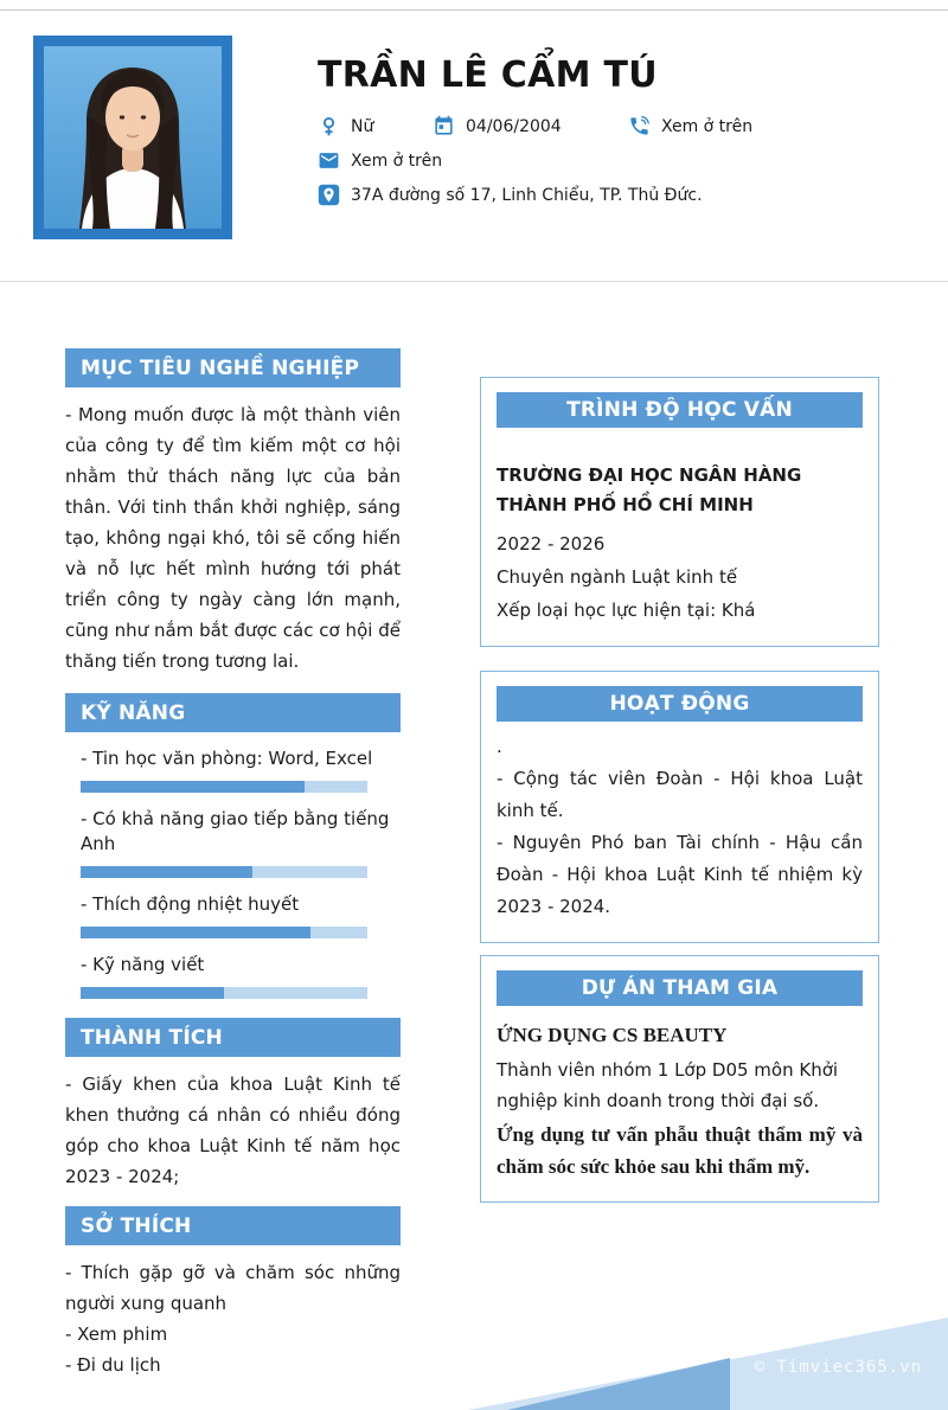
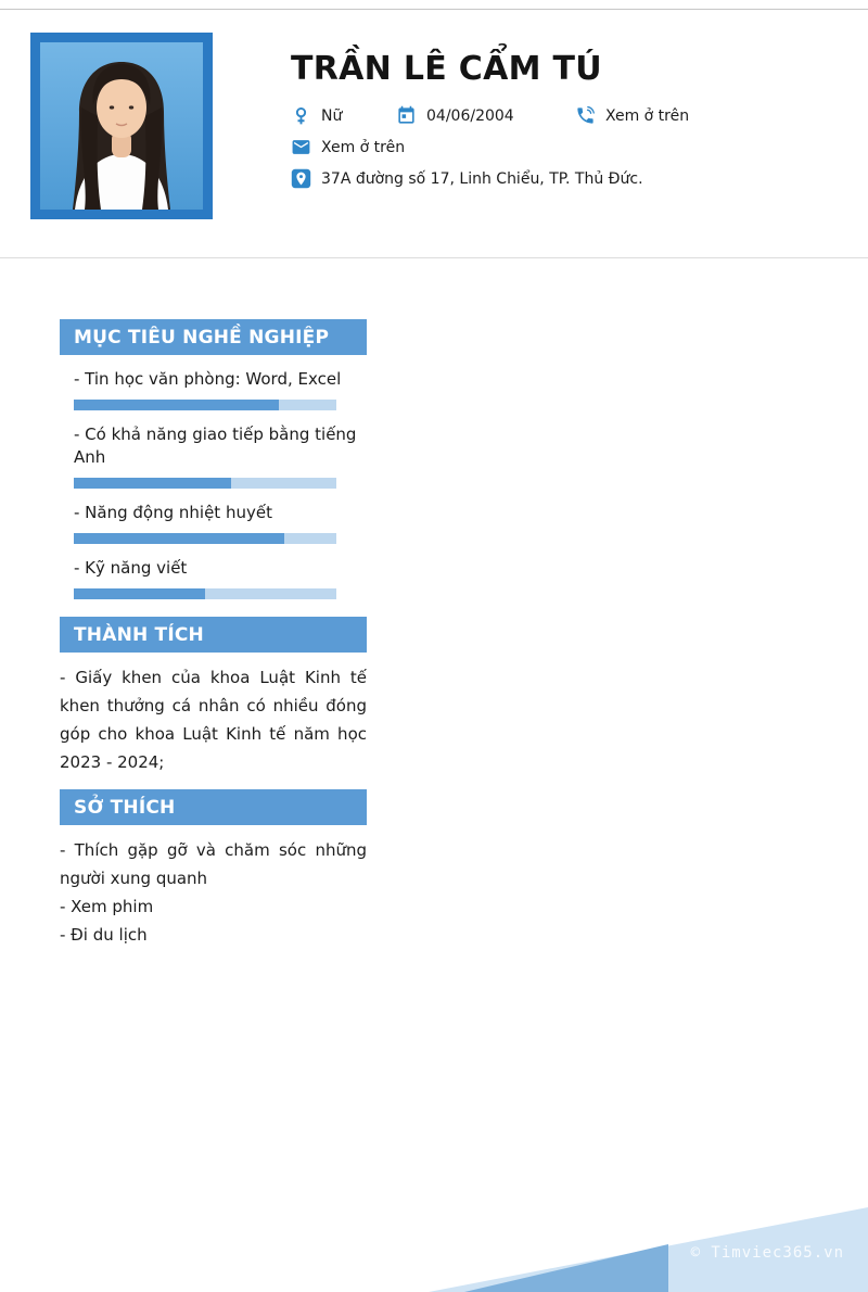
  TRẦN LÊ CẨM TÚ
  Nữ
  04/06/2004
  Xem ở trên
  Xem ở trên
  37A đường số 17, Linh Chiểu, TP. Thủ Đức.
  MỤC TIÊU NGHỀ NGHIỆP
- - Mong muốn được là một thành viên của công ty để tìm kiếm một cơ hội nhằm thử thách năng lực của bản thân. Với tinh thần khởi nghiệp, sáng tạo, không ngại khó, tôi sẽ cống hiến và nỗ lực hết mình hướng tới phát triển công ty ngày càng lớn mạnh, cũng như nắm bắt được các cơ hội để thăng tiến trong tương lai.
- KỸ NĂNG
  - Tin học văn phòng: Word, Excel
  - Có khả năng giao tiếp bằng tiếng Anh
- - Thích động nhiệt huyết
+ - Năng động nhiệt huyết
  - Kỹ năng viết
  THÀNH TÍCH
  - Giấy khen của khoa Luật Kinh tế khen thưởng cá nhân có nhiều đóng góp cho khoa Luật Kinh tế năm học 2023 - 2024;
  SỞ THÍCH
  - Thích gặp gỡ và chăm sóc những người xung quanh
  - Xem phim
  - Đi du lịch
- TRÌNH ĐỘ HỌC VẤN
- TRƯỜNG ĐẠI HỌC NGÂN HÀNG THÀNH PHỐ HỒ CHÍ MINH
- 2022 - 2026
- Chuyên ngành Luật kinh tế
- Xếp loại học lực hiện tại: Khá
- HOẠT ĐỘNG
- .
- - Cộng tác viên Đoàn - Hội khoa Luật kinh tế.
- - Nguyên Phó ban Tài chính - Hậu cần Đoàn - Hội khoa Luật Kinh tế nhiệm kỳ 2023 - 2024.
- DỰ ÁN THAM GIA
- ỨNG DỤNG CS BEAUTY
- Thành viên nhóm 1 Lớp D05 môn Khởi nghiệp kinh doanh trong thời đại số.
- Ứng dụng tư vấn phẫu thuật thẩm mỹ và chăm sóc sức khỏe sau khi thẩm mỹ.
  © Timviec365.vn
